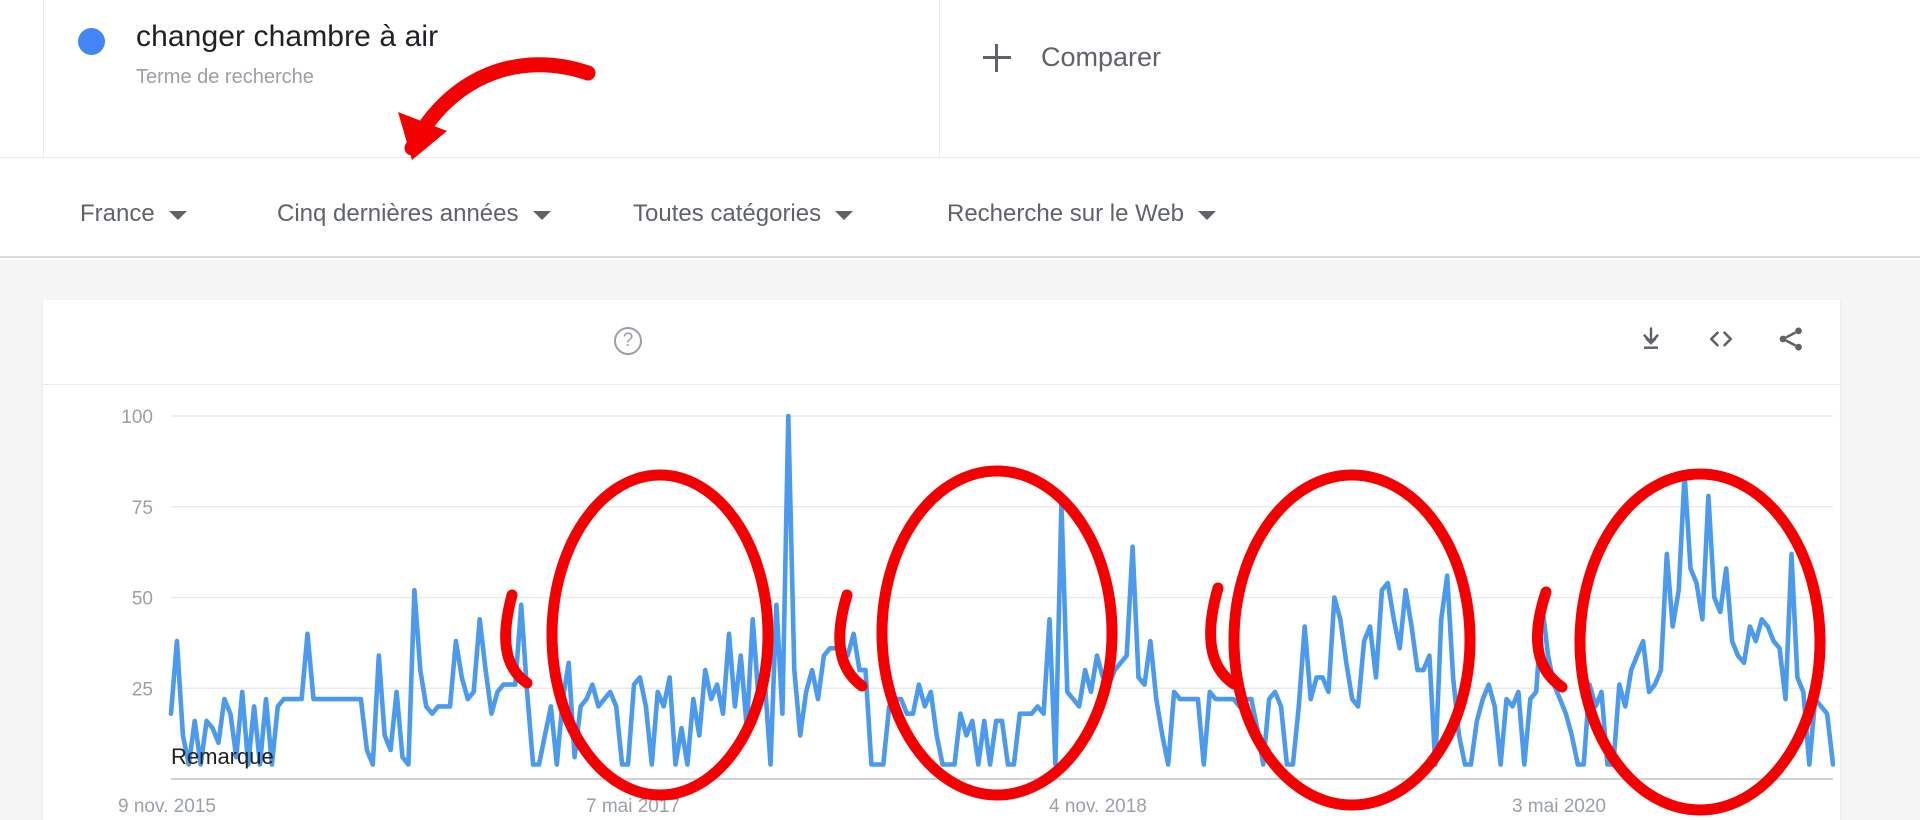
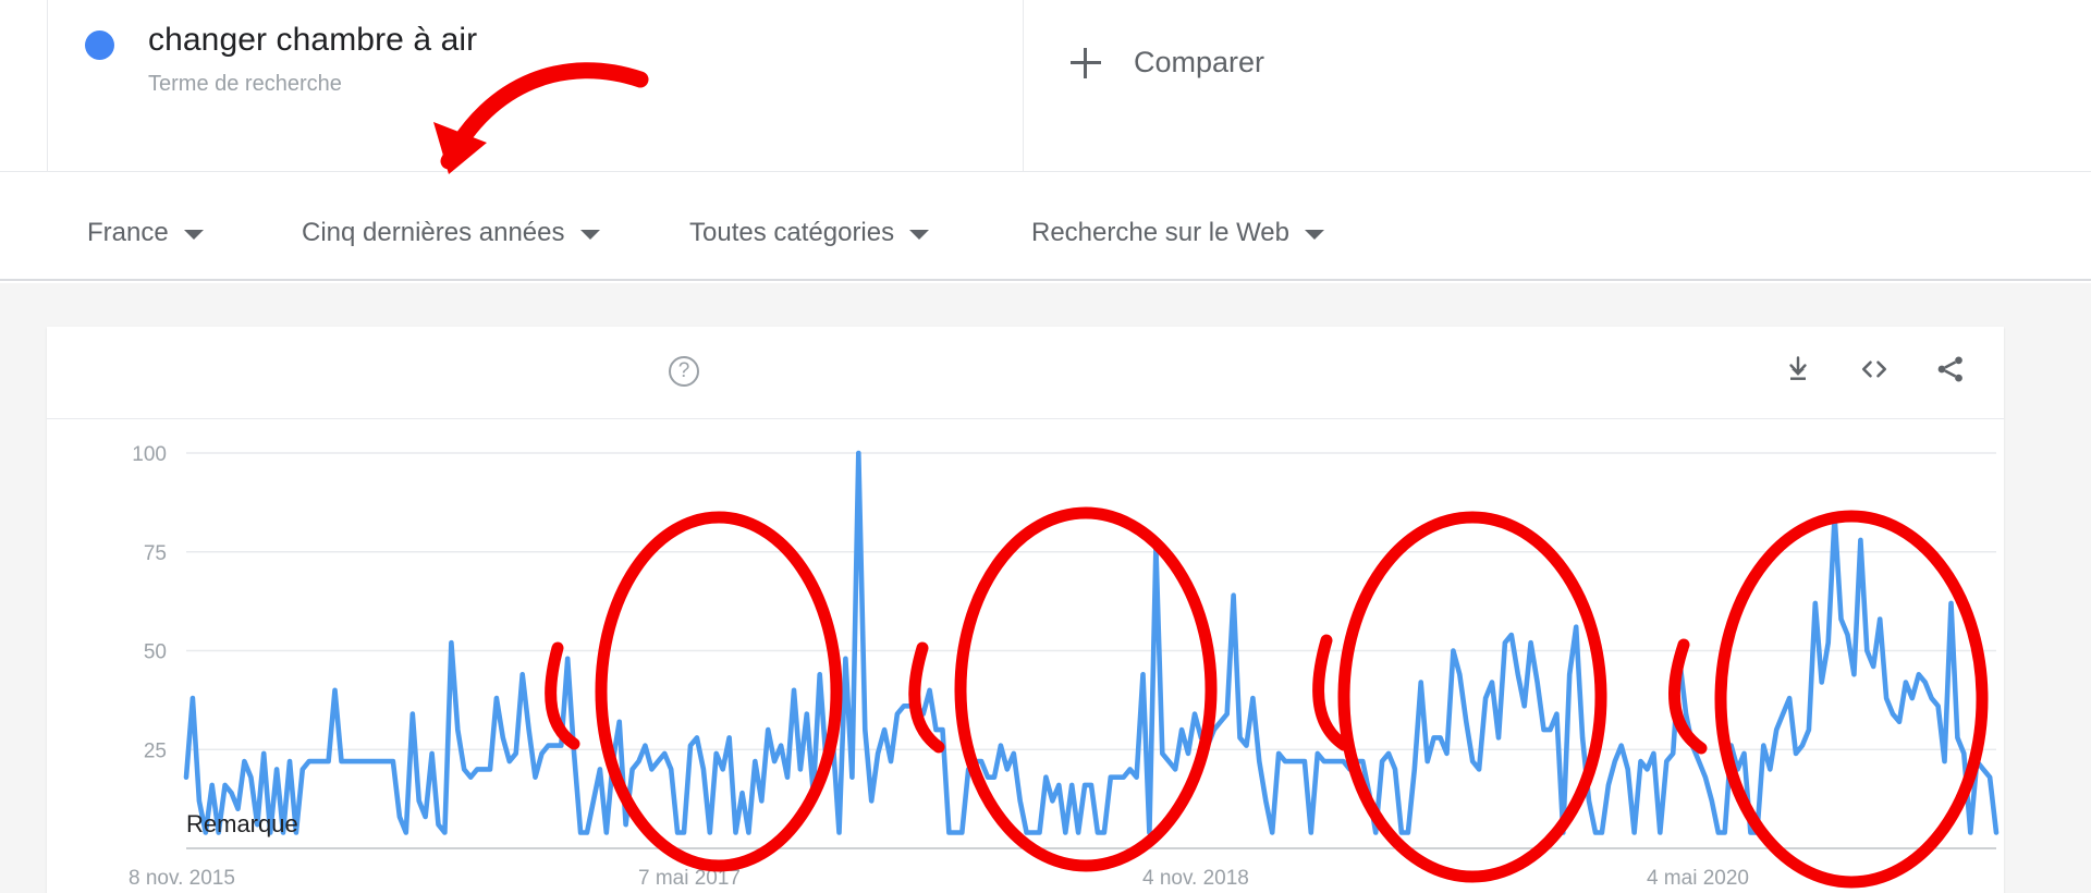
  changer chambre à air
  Terme de recherche
  Comparer
  France
  Cinq dernières années
  Toutes catégories
  Recherche sur le Web
  ?
  25
  50
  75
  100
- 9 nov. 2015
+ 8 nov. 2015
  7 mai 2017
  4 nov. 2018
- 3 mai 2020
+ 4 mai 2020
  Remarque
